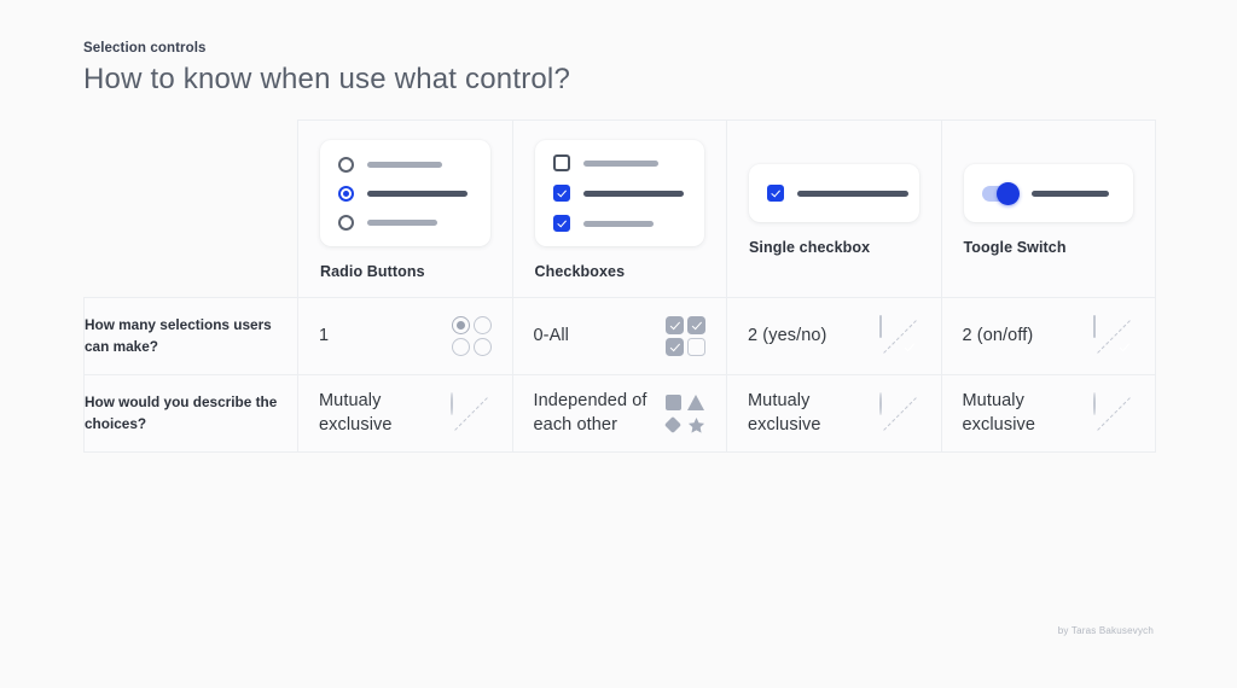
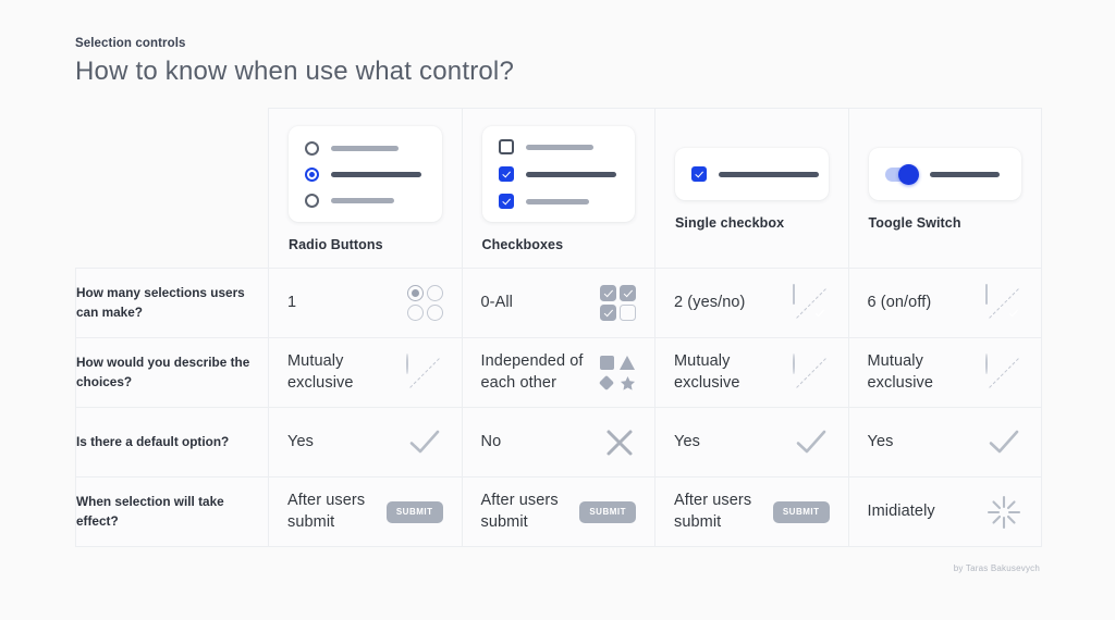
  Selection controls
  How to know when use what control?
  	Radio Buttons	Checkboxes	Single checkbox	Toogle Switch
- How many selections users can make?	1	0-All	2 (yes/no)	2 (on/off)
+ How many selections users can make?	1	0-All	2 (yes/no)	6 (on/off)
  How would you describe the choices?	Mutualy exclusive	Independed of each other	Mutualy exclusive	Mutualy exclusive
+ Is there a default option?	Yes	No	Yes	Yes
+ When selection will take effect?	After users submit SUBMIT	After users submit SUBMIT	After users submit SUBMIT	Imidiately
  by Taras Bakusevych
